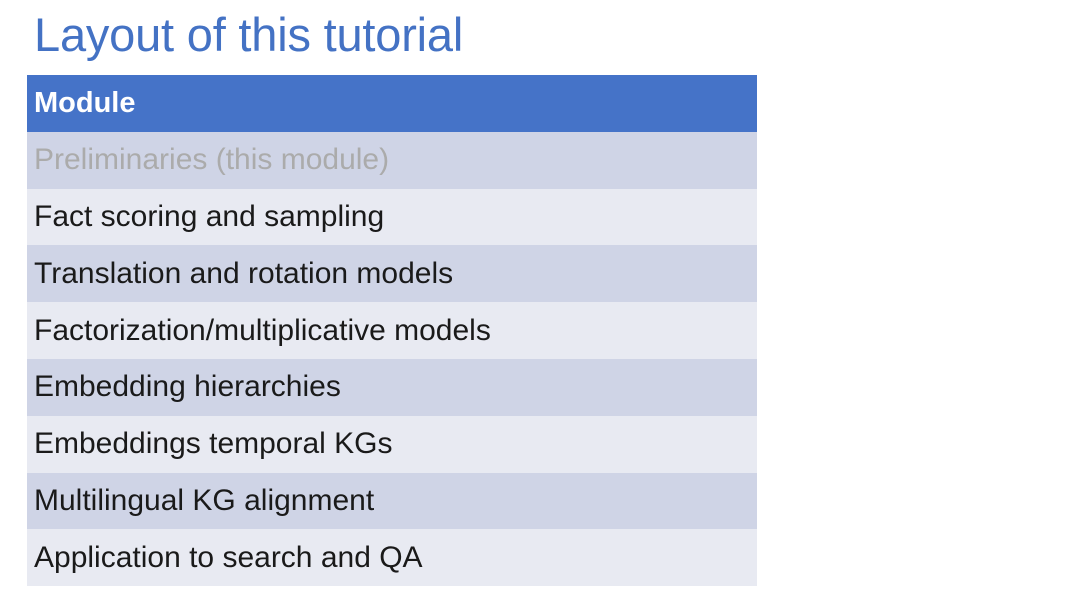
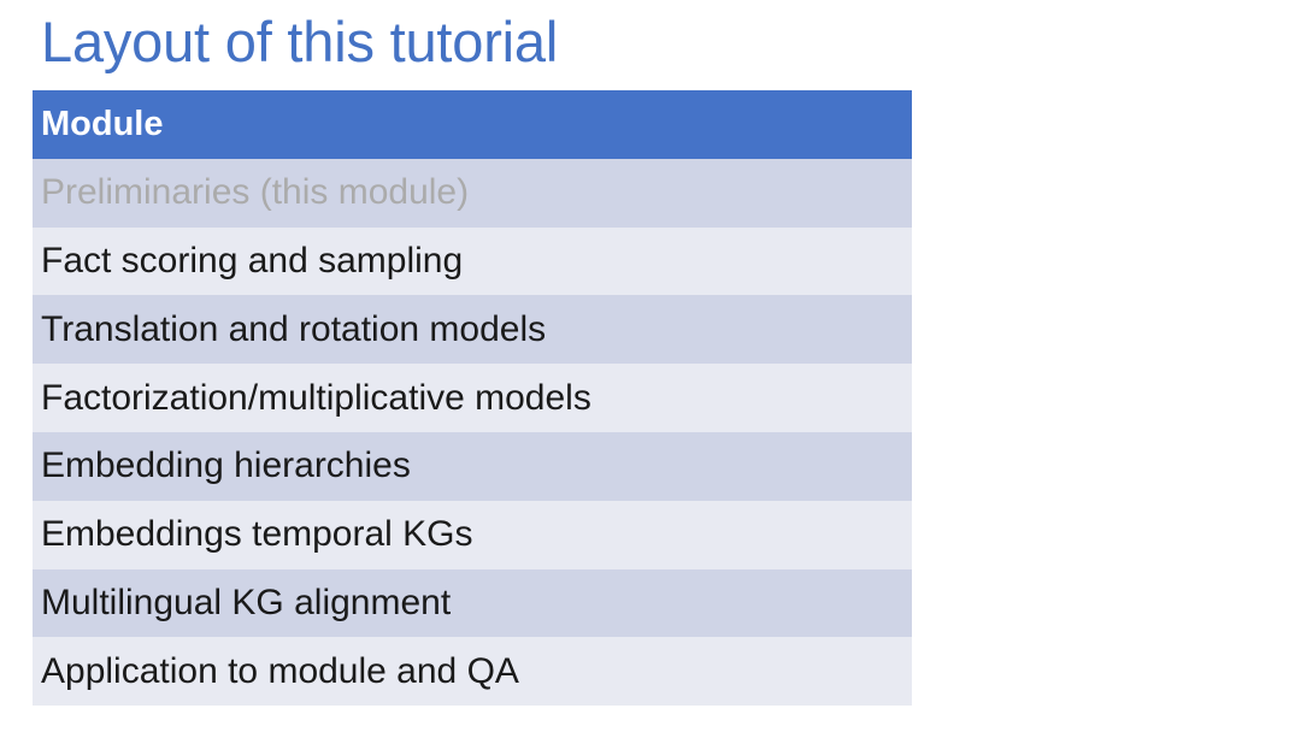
  Layout of this tutorial
  Module
  Preliminaries (this module)
  Fact scoring and sampling
  Translation and rotation models
  Factorization/multiplicative models
  Embedding hierarchies
  Embeddings temporal KGs
  Multilingual KG alignment
- Application to search and QA
+ Application to module and QA
